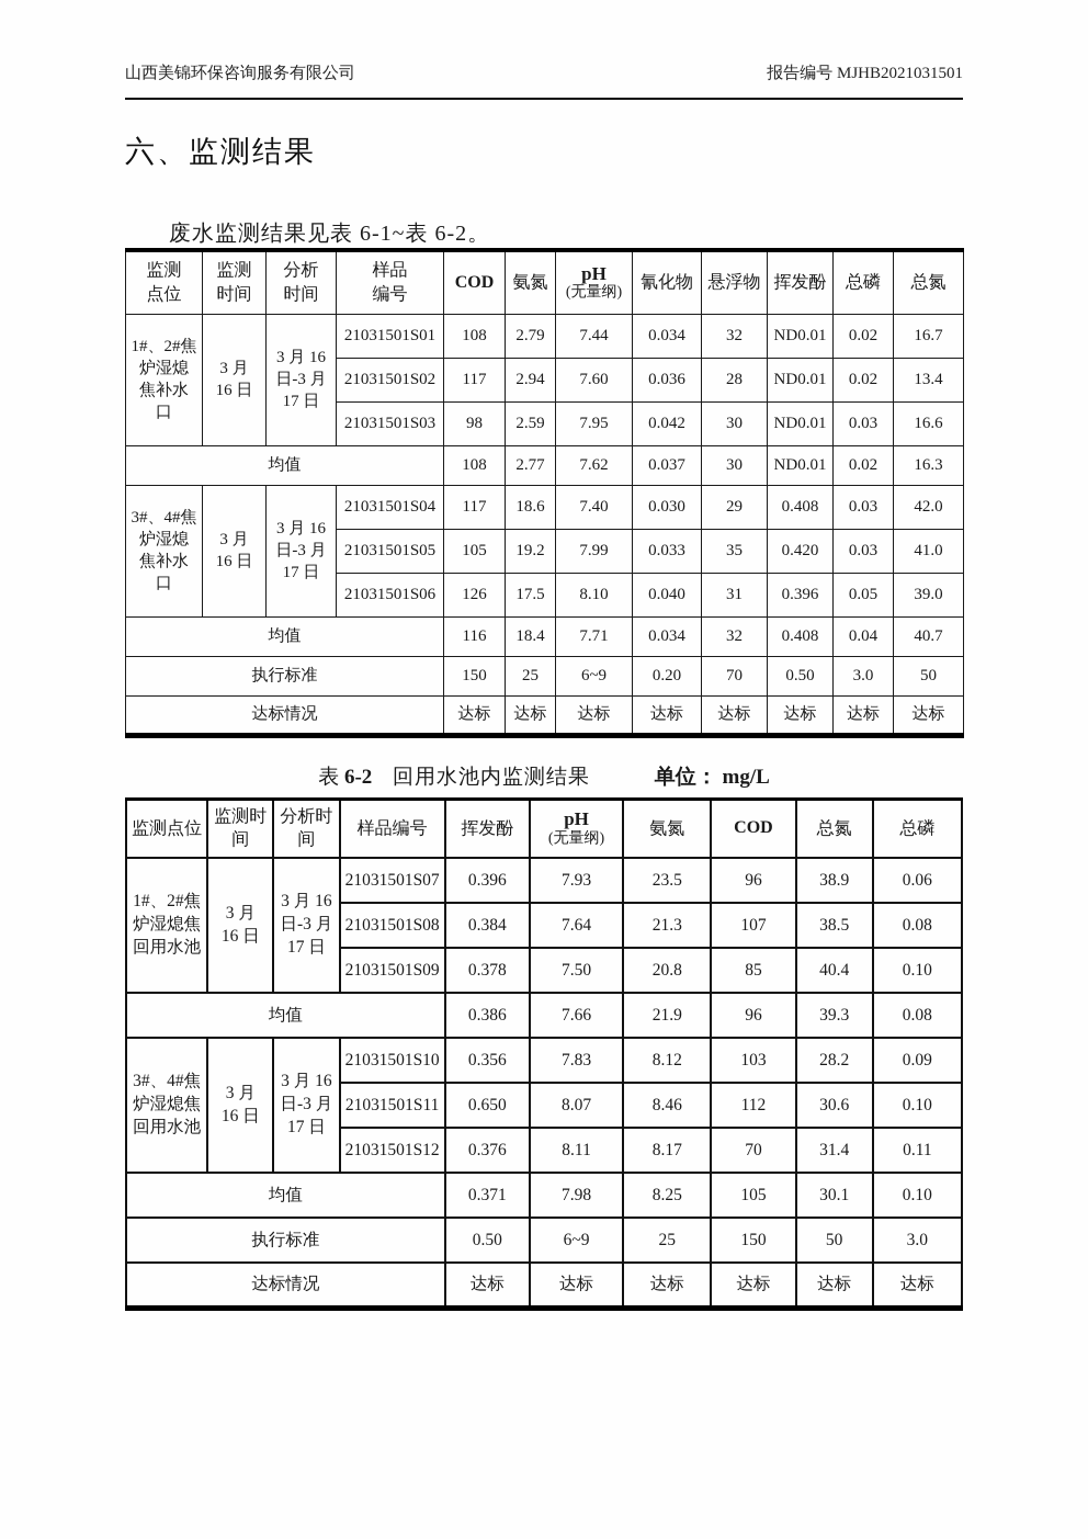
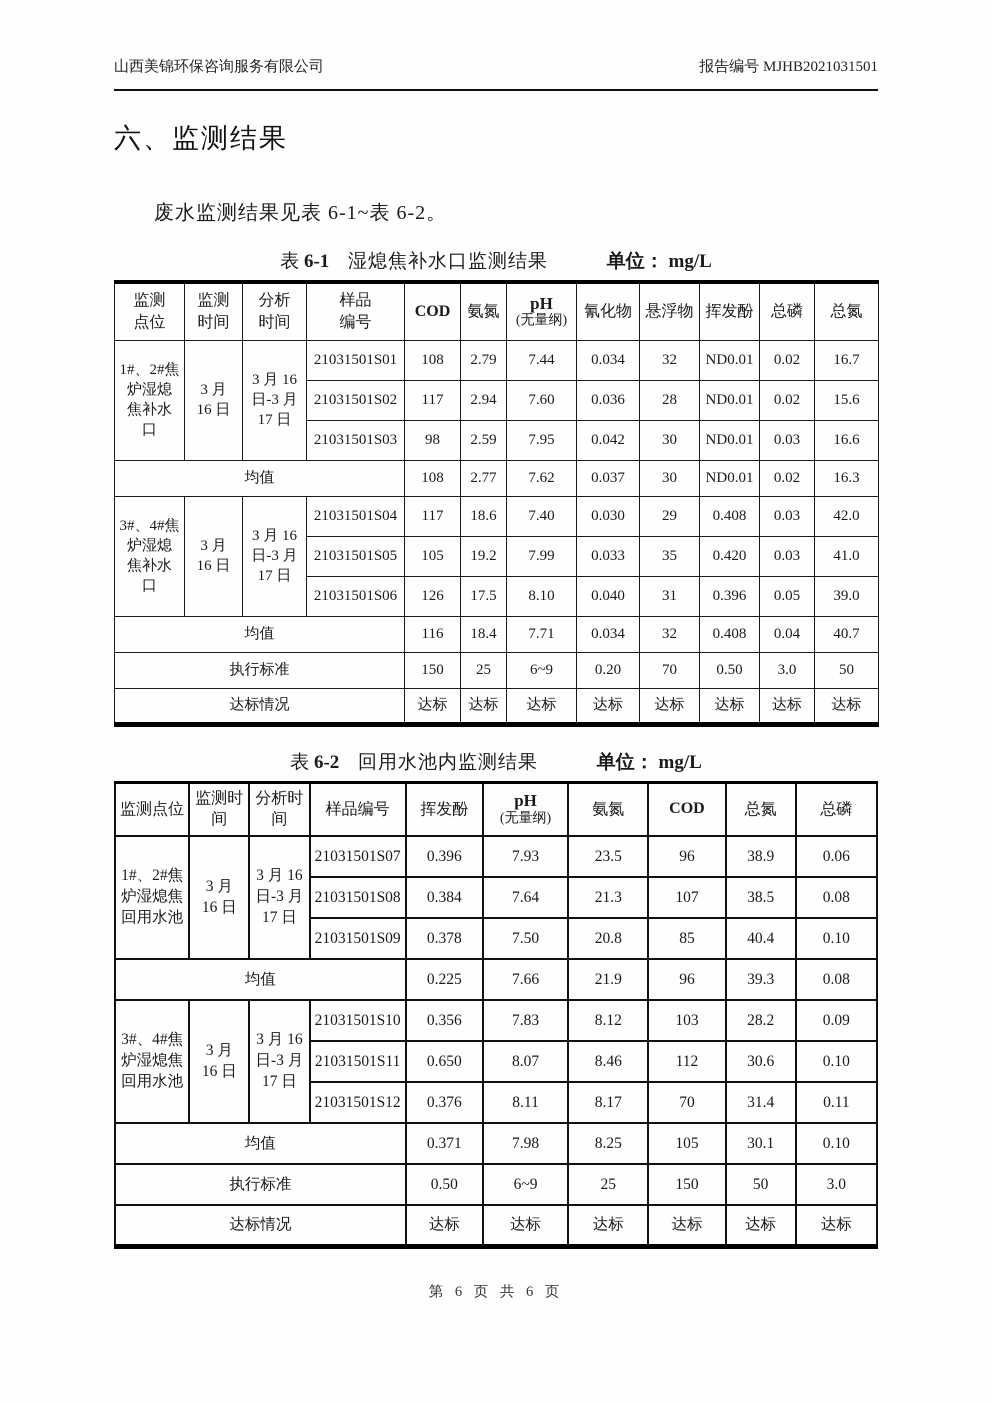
  山西美锦环保咨询服务有限公司
  报告编号 MJHB2021031501
  六、监测结果
  废水监测结果见表 6-1~表 6-2。
+ 表 6-1 湿熄焦补水口监测结果 单位： mg/L
  监测 点位	监测 时间	分析 时间	样品 编号	COD	氨氮	pH (无量纲)	氰化物	悬浮物	挥发酚	总磷	总氮
  1#、2#焦 炉湿熄 焦补水 口	3 月 16 日	3 月 16 日-3 月 17 日	21031501S01	108	2.79	7.44	0.034	32	ND0.01	0.02	16.7
- 21031501S02	117	2.94	7.60	0.036	28	ND0.01	0.02	13.4
+ 21031501S02	117	2.94	7.60	0.036	28	ND0.01	0.02	15.6
  21031501S03	98	2.59	7.95	0.042	30	ND0.01	0.03	16.6
  均值	108	2.77	7.62	0.037	30	ND0.01	0.02	16.3
  3#、4#焦 炉湿熄 焦补水 口	3 月 16 日	3 月 16 日-3 月 17 日	21031501S04	117	18.6	7.40	0.030	29	0.408	0.03	42.0
  21031501S05	105	19.2	7.99	0.033	35	0.420	0.03	41.0
  21031501S06	126	17.5	8.10	0.040	31	0.396	0.05	39.0
  均值	116	18.4	7.71	0.034	32	0.408	0.04	40.7
  执行标准	150	25	6~9	0.20	70	0.50	3.0	50
  达标情况	达标	达标	达标	达标	达标	达标	达标	达标
  表 6-2 回用水池内监测结果 单位： mg/L
  监测点位	监测时 间	分析时 间	样品编号	挥发酚	pH (无量纲)	氨氮	COD	总氮	总磷
  1#、2#焦 炉湿熄焦 回用水池	3 月 16 日	3 月 16 日-3 月 17 日	21031501S07	0.396	7.93	23.5	96	38.9	0.06
  21031501S08	0.384	7.64	21.3	107	38.5	0.08
  21031501S09	0.378	7.50	20.8	85	40.4	0.10
- 均值	0.386	7.66	21.9	96	39.3	0.08
+ 均值	0.225	7.66	21.9	96	39.3	0.08
  3#、4#焦 炉湿熄焦 回用水池	3 月 16 日	3 月 16 日-3 月 17 日	21031501S10	0.356	7.83	8.12	103	28.2	0.09
  21031501S11	0.650	8.07	8.46	112	30.6	0.10
  21031501S12	0.376	8.11	8.17	70	31.4	0.11
  均值	0.371	7.98	8.25	105	30.1	0.10
  执行标准	0.50	6~9	25	150	50	3.0
  达标情况	达标	达标	达标	达标	达标	达标
+ 第 6 页 共 6 页
